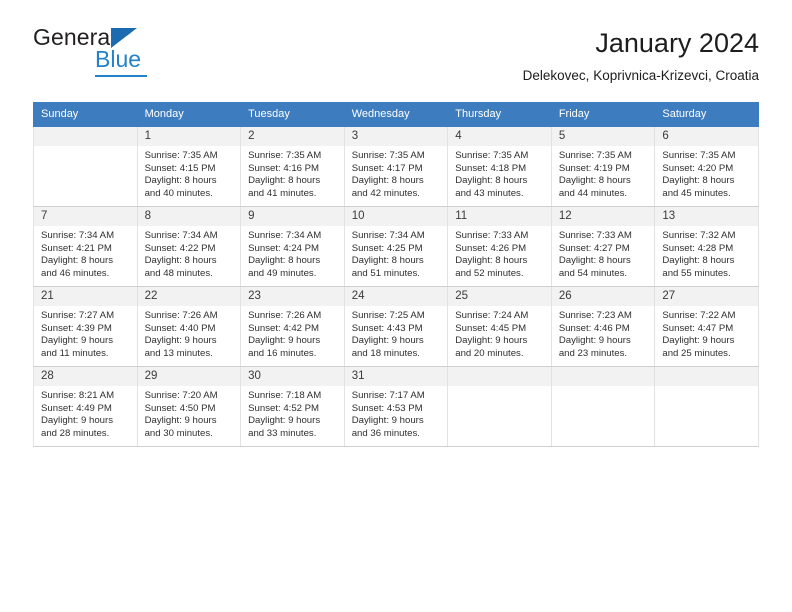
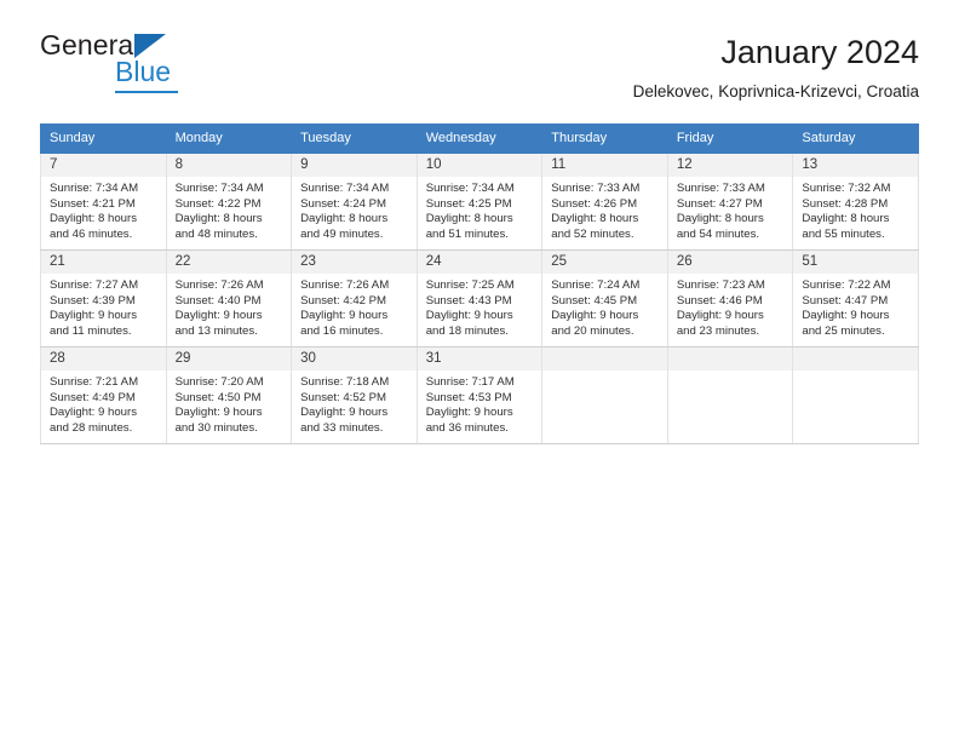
  General
  Blue
  January 2024
  Delekovec, Koprivnica-Krizevci, Croatia
  Sunday	Monday	Tuesday	Wednesday	Thursday	Friday	Saturday
- 	1Sunrise: 7:35 AMSunset: 4:15 PMDaylight: 8 hoursand 40 minutes.	2Sunrise: 7:35 AMSunset: 4:16 PMDaylight: 8 hoursand 41 minutes.	3Sunrise: 7:35 AMSunset: 4:17 PMDaylight: 8 hoursand 42 minutes.	4Sunrise: 7:35 AMSunset: 4:18 PMDaylight: 8 hoursand 43 minutes.	5Sunrise: 7:35 AMSunset: 4:19 PMDaylight: 8 hoursand 44 minutes.	6Sunrise: 7:35 AMSunset: 4:20 PMDaylight: 8 hoursand 45 minutes.
  7Sunrise: 7:34 AMSunset: 4:21 PMDaylight: 8 hoursand 46 minutes.	8Sunrise: 7:34 AMSunset: 4:22 PMDaylight: 8 hoursand 48 minutes.	9Sunrise: 7:34 AMSunset: 4:24 PMDaylight: 8 hoursand 49 minutes.	10Sunrise: 7:34 AMSunset: 4:25 PMDaylight: 8 hoursand 51 minutes.	11Sunrise: 7:33 AMSunset: 4:26 PMDaylight: 8 hoursand 52 minutes.	12Sunrise: 7:33 AMSunset: 4:27 PMDaylight: 8 hoursand 54 minutes.	13Sunrise: 7:32 AMSunset: 4:28 PMDaylight: 8 hoursand 55 minutes.
- 21Sunrise: 7:27 AMSunset: 4:39 PMDaylight: 9 hoursand 11 minutes.	22Sunrise: 7:26 AMSunset: 4:40 PMDaylight: 9 hoursand 13 minutes.	23Sunrise: 7:26 AMSunset: 4:42 PMDaylight: 9 hoursand 16 minutes.	24Sunrise: 7:25 AMSunset: 4:43 PMDaylight: 9 hoursand 18 minutes.	25Sunrise: 7:24 AMSunset: 4:45 PMDaylight: 9 hoursand 20 minutes.	26Sunrise: 7:23 AMSunset: 4:46 PMDaylight: 9 hoursand 23 minutes.	27Sunrise: 7:22 AMSunset: 4:47 PMDaylight: 9 hoursand 25 minutes.
+ 21Sunrise: 7:27 AMSunset: 4:39 PMDaylight: 9 hoursand 11 minutes.	22Sunrise: 7:26 AMSunset: 4:40 PMDaylight: 9 hoursand 13 minutes.	23Sunrise: 7:26 AMSunset: 4:42 PMDaylight: 9 hoursand 16 minutes.	24Sunrise: 7:25 AMSunset: 4:43 PMDaylight: 9 hoursand 18 minutes.	25Sunrise: 7:24 AMSunset: 4:45 PMDaylight: 9 hoursand 20 minutes.	26Sunrise: 7:23 AMSunset: 4:46 PMDaylight: 9 hoursand 23 minutes.	51Sunrise: 7:22 AMSunset: 4:47 PMDaylight: 9 hoursand 25 minutes.
- 28Sunrise: 8:21 AMSunset: 4:49 PMDaylight: 9 hoursand 28 minutes.	29Sunrise: 7:20 AMSunset: 4:50 PMDaylight: 9 hoursand 30 minutes.	30Sunrise: 7:18 AMSunset: 4:52 PMDaylight: 9 hoursand 33 minutes.	31Sunrise: 7:17 AMSunset: 4:53 PMDaylight: 9 hoursand 36 minutes.
+ 28Sunrise: 7:21 AMSunset: 4:49 PMDaylight: 9 hoursand 28 minutes.	29Sunrise: 7:20 AMSunset: 4:50 PMDaylight: 9 hoursand 30 minutes.	30Sunrise: 7:18 AMSunset: 4:52 PMDaylight: 9 hoursand 33 minutes.	31Sunrise: 7:17 AMSunset: 4:53 PMDaylight: 9 hoursand 36 minutes.
